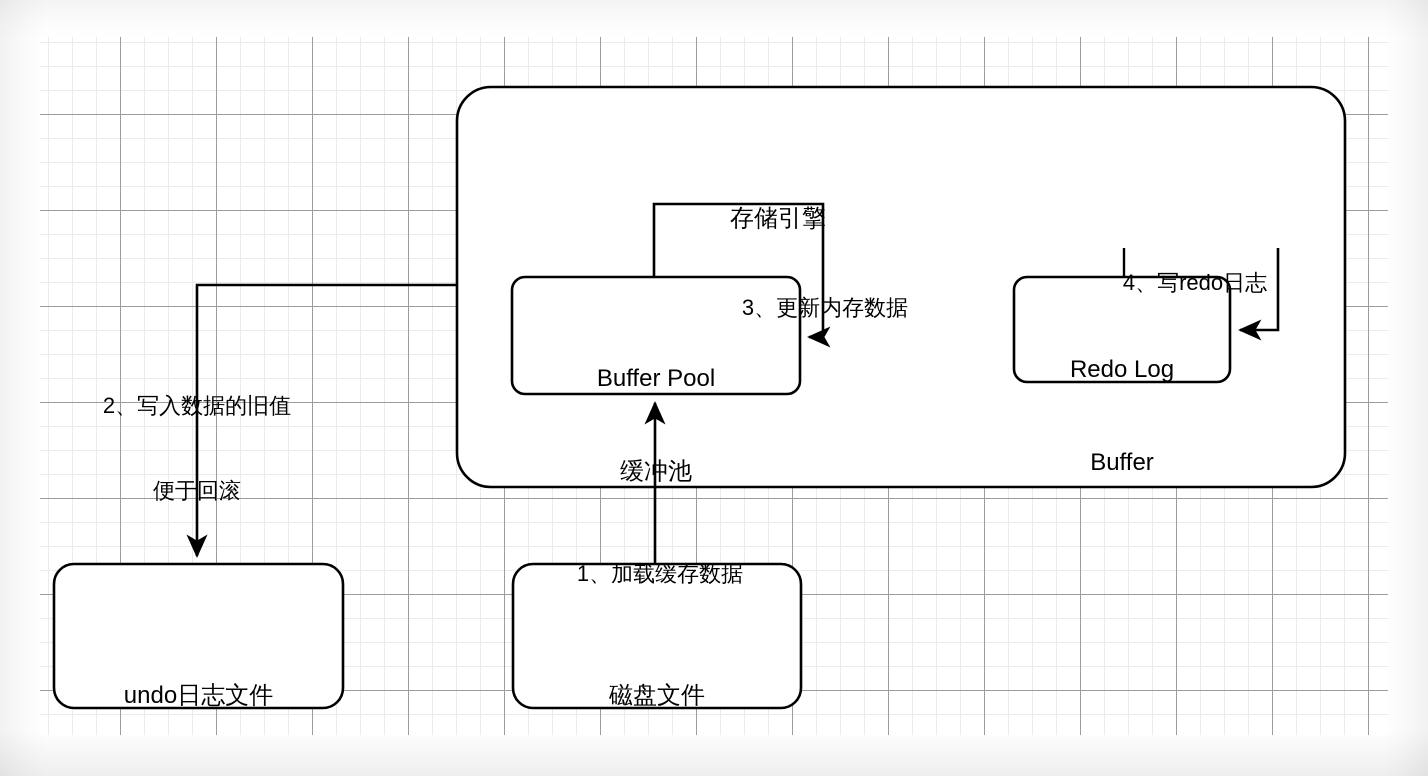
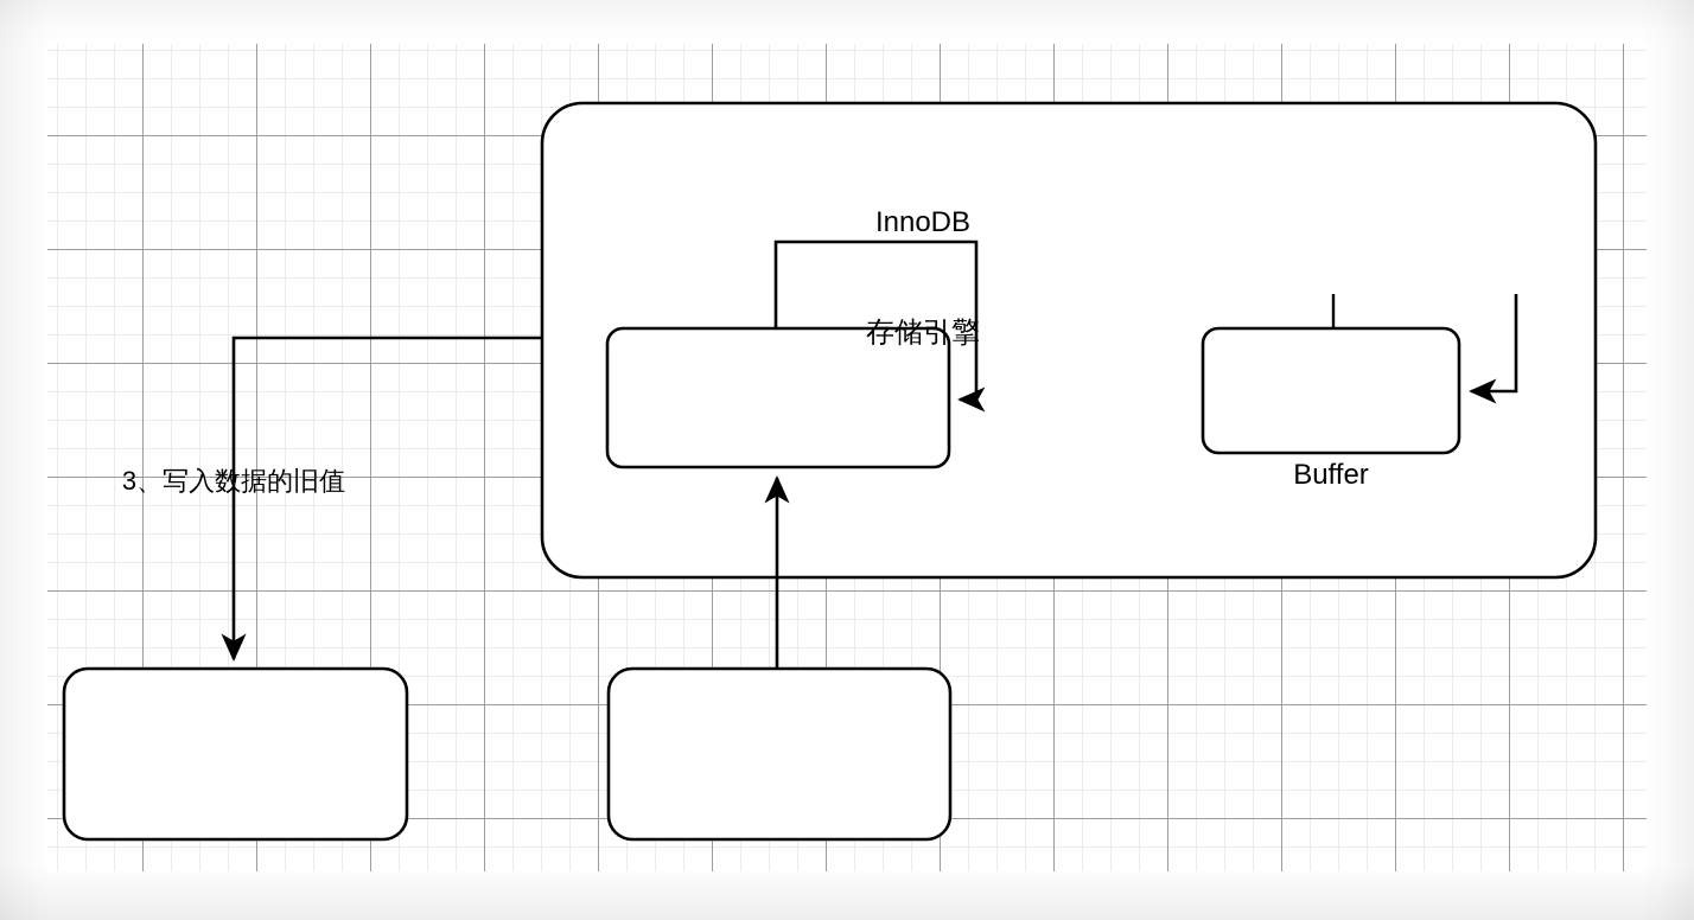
+ InnoDB
  存储引擎
- Buffer Pool
- 缓冲池
- Redo Log
  Buffer
- undo日志文件
- 磁盘文件
- 1、加载缓存数据
- 2、写入数据的旧值
+ 3、写入数据的旧值
- 便于回滚
- 3、更新内存数据
- 4、写redo日志
